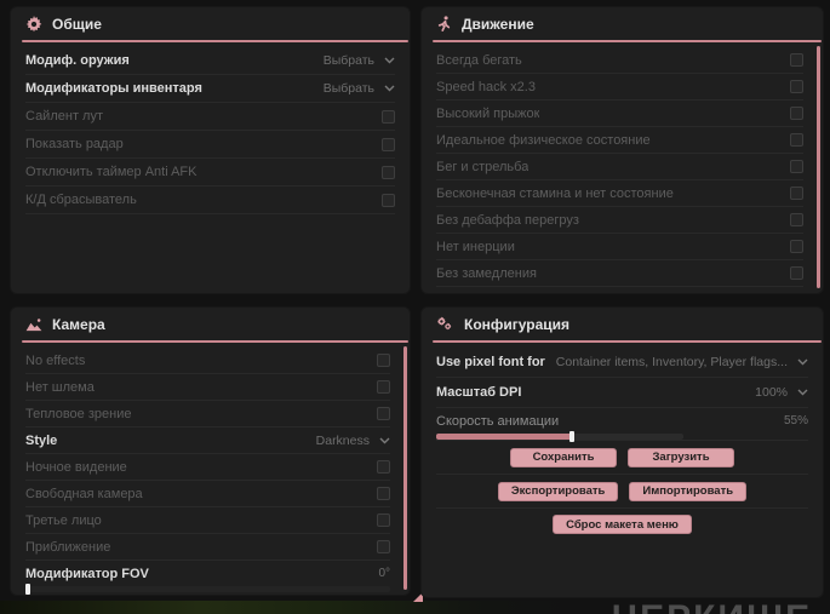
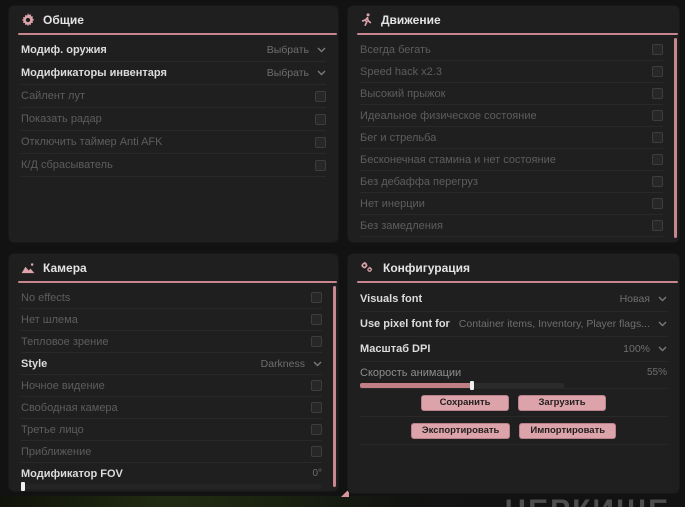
  Общие
  Модиф. оружия
  Выбрать
  Модификаторы инвентаря
  Выбрать
  Сайлент лут
  Показать радар
  Отключить таймер Anti AFK
  К/Д сбрасыватель
  Движение
  Всегда бегать
  Speed hack x2.3
  Высокий прыжок
  Идеальное физическое состояние
  Бег и стрельба
  Бесконечная стамина и нет состояние
  Без дебаффа перегруз
  Нет инерции
  Без замедления
  Камера
  No effects
  Нет шлема
  Тепловое зрение
  Style
  Darkness
  Ночное видение
  Свободная камера
  Третье лицо
  Приближение
  Модификатор FOV
  0°
  Конфигурация
+ Visuals font
+ Новая
  Use pixel font for
  Container items, Inventory, Player flags...
  Масштаб DPI
  100%
  Скорость анимации
  55%
  Сохранить
  Загрузить
  Экспортировать
  Импортировать
- Сброс макета меню
